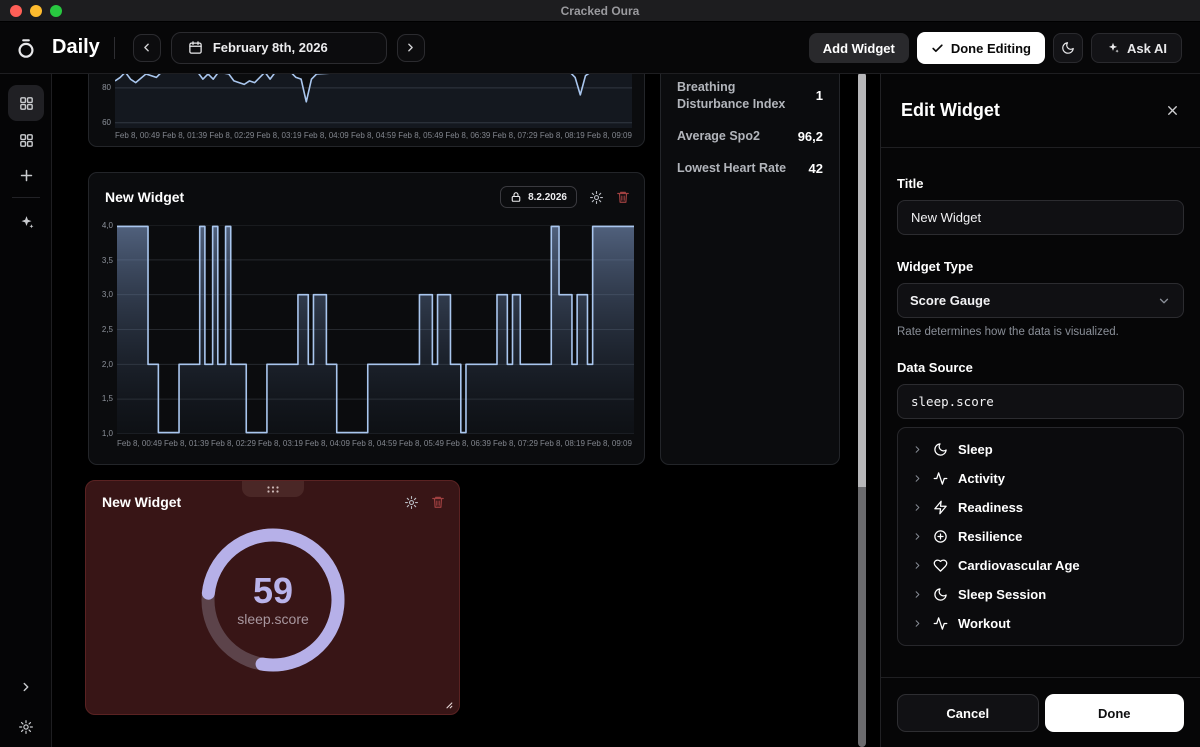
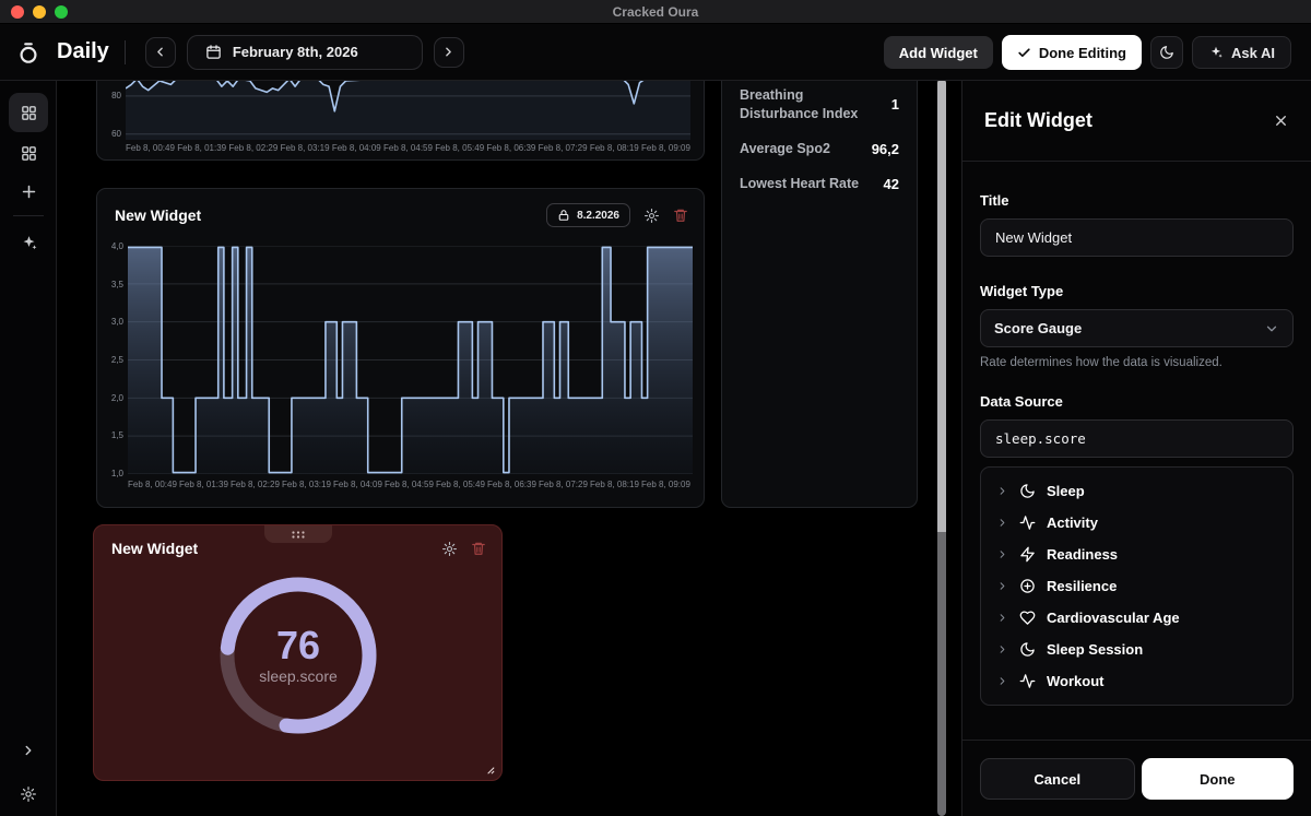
  Cracked Oura
  Daily
  February 8th, 2026
  Add Widget
  Done Editing
  Ask AI
  80
  60
  Feb 8, 00:49
  Feb 8, 01:39
  Feb 8, 02:29
  Feb 8, 03:19
  Feb 8, 04:09
  Feb 8, 04:59
  Feb 8, 05:49
  Feb 8, 06:39
  Feb 8, 07:29
  Feb 8, 08:19
  Feb 8, 09:09
  Breathing Disturbance Index
  1
  Average Spo2
  96,2
  Lowest Heart Rate
  42
  New Widget
  8.2.2026
  4,0
  3,5
  3,0
  2,5
  2,0
  1,5
  1,0
  Feb 8, 00:49
  Feb 8, 01:39
  Feb 8, 02:29
  Feb 8, 03:19
  Feb 8, 04:09
  Feb 8, 04:59
  Feb 8, 05:49
  Feb 8, 06:39
  Feb 8, 07:29
  Feb 8, 08:19
  Feb 8, 09:09
  New Widget
- 59
+ 76
  sleep.score
  Edit Widget
  Title
  New Widget
  Widget Type
  Score Gauge
  Rate determines how the data is visualized.
  Data Source
  sleep.score
  Sleep
  Activity
  Readiness
  Resilience
  Cardiovascular Age
  Sleep Session
  Workout
  Cancel
  Done
